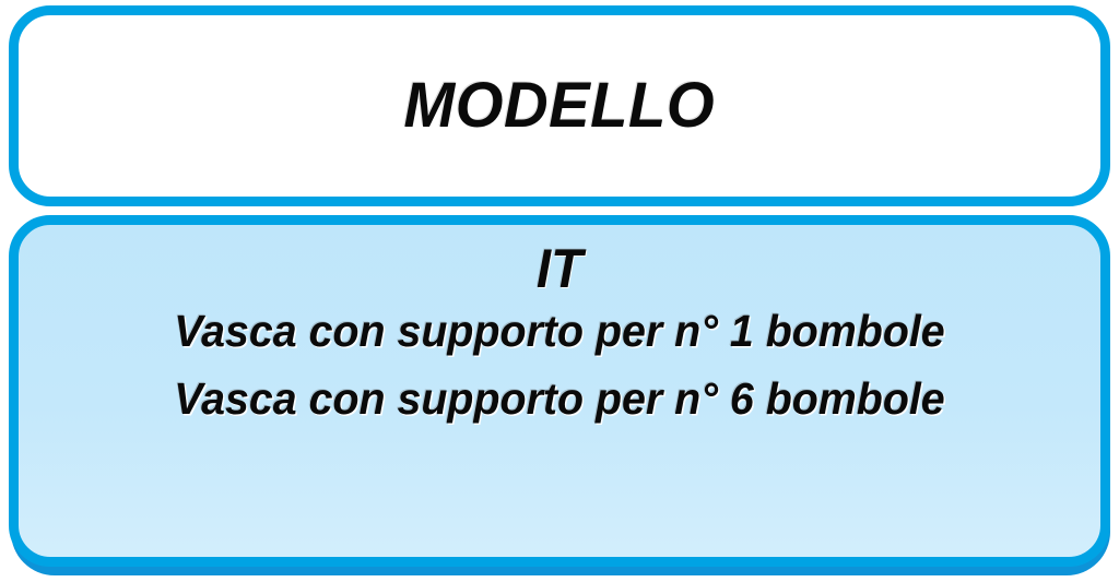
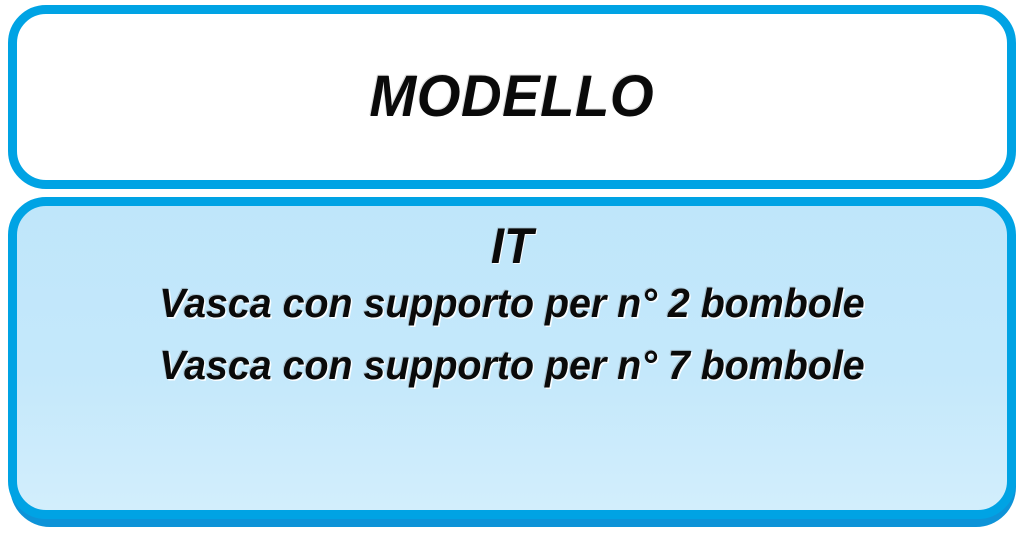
  MODELLO
  IT
- Vasca con supporto per n° 1 bombole
+ Vasca con supporto per n° 2 bombole
- Vasca con supporto per n° 6 bombole
+ Vasca con supporto per n° 7 bombole
